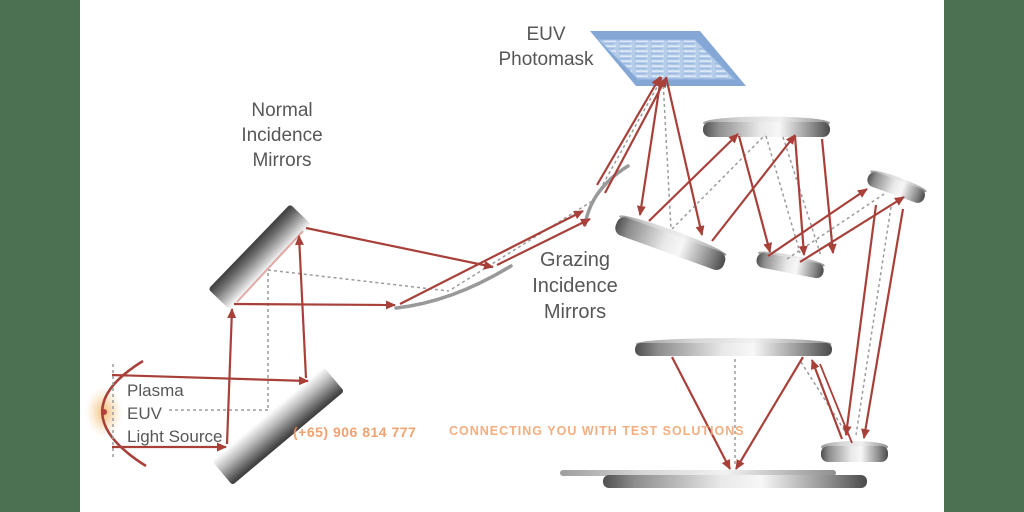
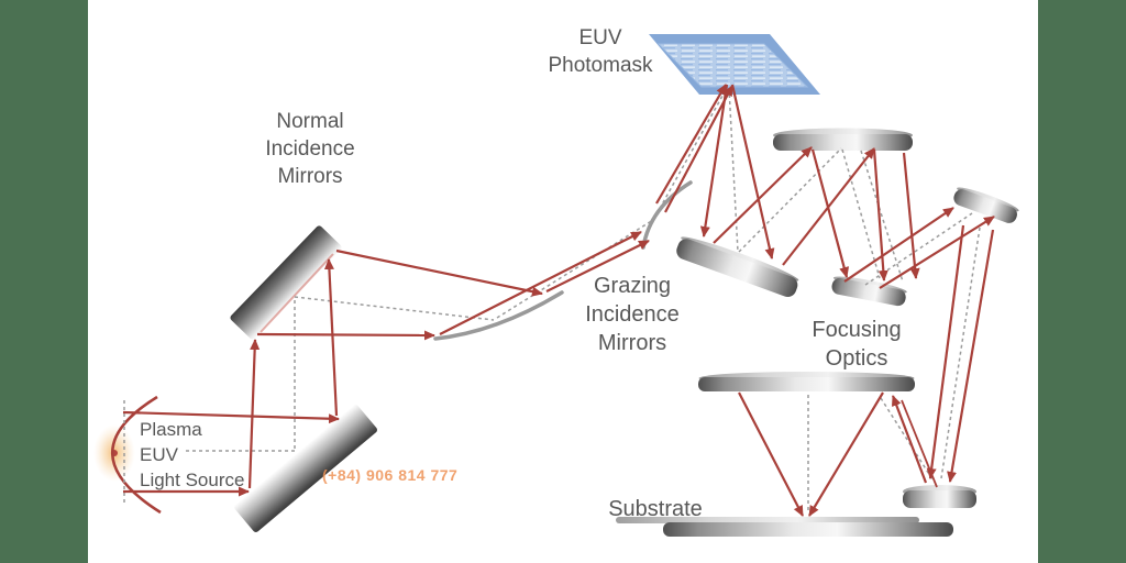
  EUV
  Photomask
  Normal
  Incidence
  Mirrors
  Grazing
  Incidence
  Mirrors
+ Focusing
+ Optics
+ Substrate
  Plasma
  EUV
  Light Source
- (+65) 906 814 777
+ (+84) 906 814 777
- CONNECTING YOU WITH TEST SOLUTIONS
